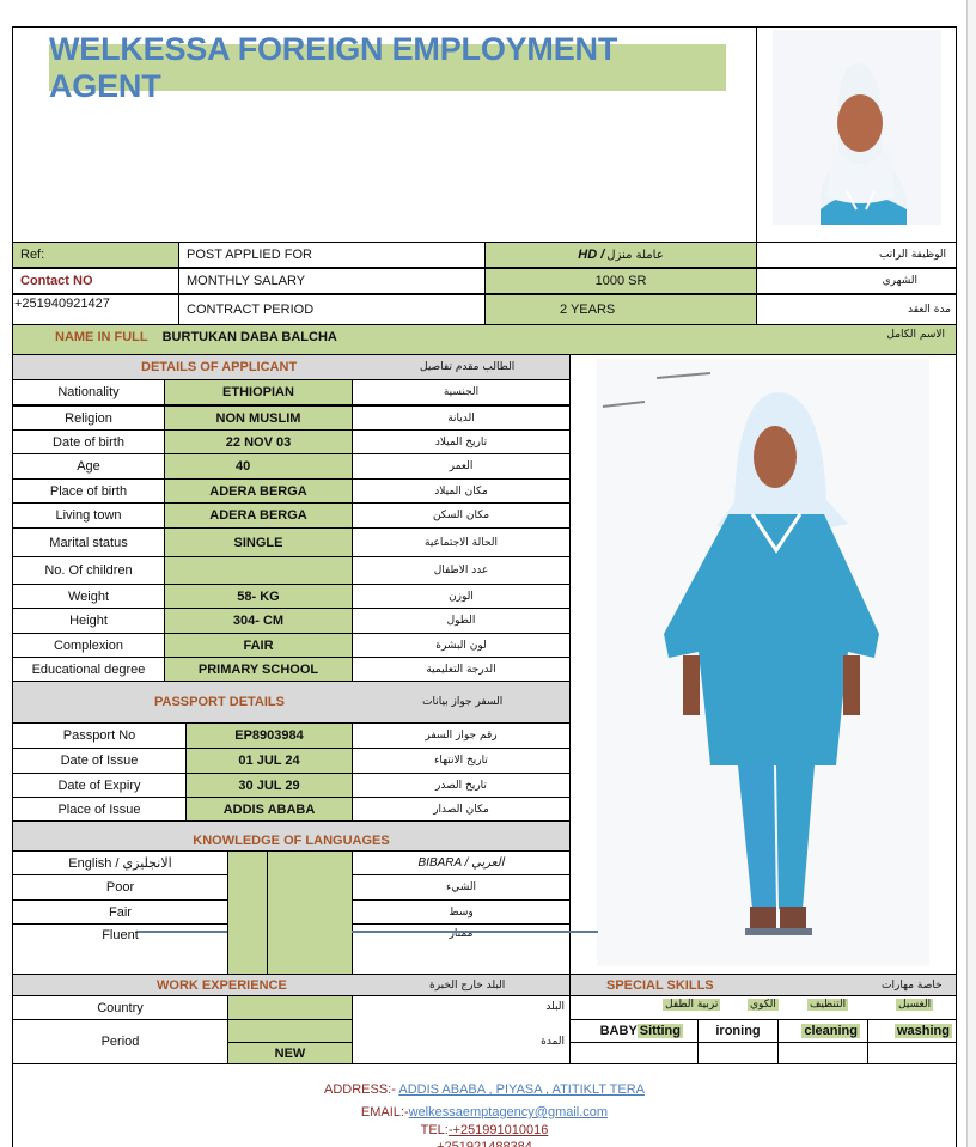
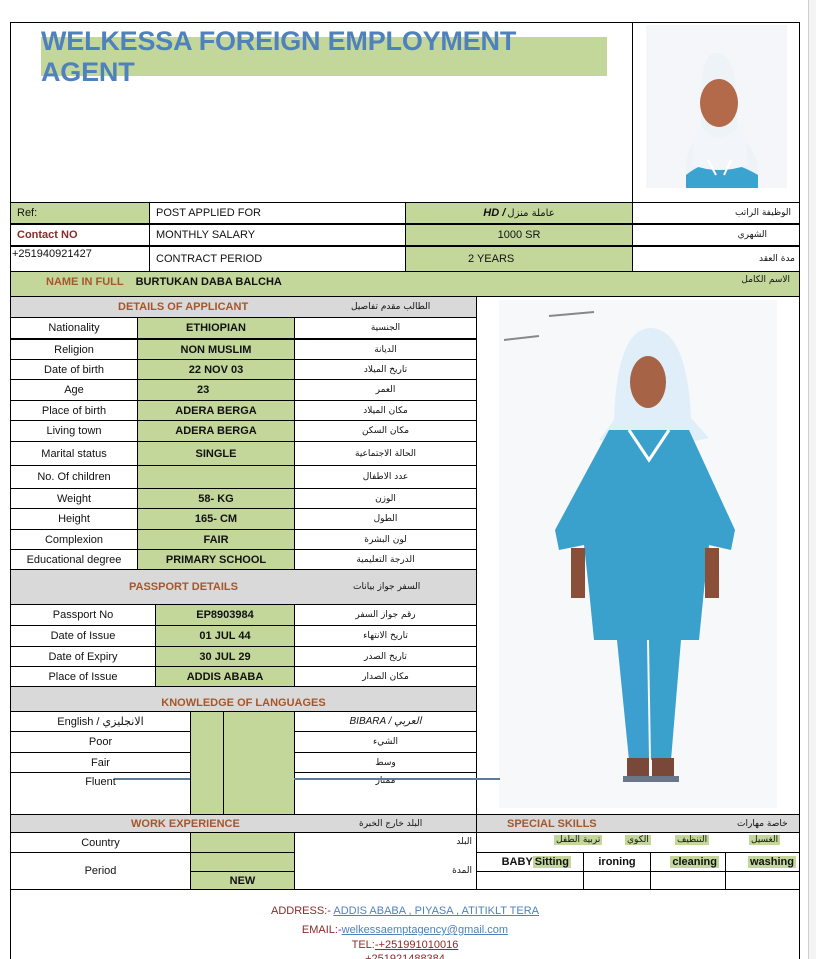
  WELKESSA FOREIGN EMPLOYMENT AGENT
  Ref:
  Contact NO
  +251940921427
  POST APPLIED FOR
  MONTHLY SALARY
  CONTRACT PERIOD
  HD /
  عاملة منزل
  1000 SR
  2 YEARS
  الوظيفة الراتب
  الشهري
  مدة العقد
  NAME IN FULL
  BURTUKAN DABA BALCHA
  الاسم الكامل
  DETAILS OF APPLICANT
  الطالب مقدم تفاصيل
  Nationality
  ETHIOPIAN
  الجنسية
  Religion
  NON MUSLIM
  الديانة
  Date of birth
  22 NOV 03
  تاريخ الميلاد
  Age
- 40
+ 23
  العمر
  Place of birth
  ADERA BERGA
  مكان الميلاد
  Living town
  ADERA BERGA
  مكان السكن
  Marital status
  SINGLE
  الحالة الاجتماعية
  No. Of children
  عدد الاطفال
  Weight
  58- KG
  الوزن
  Height
- 304- CM
+ 165- CM
  الطول
  Complexion
  FAIR
  لون البشرة
  Educational degree
  PRIMARY SCHOOL
  الدرجة التعليمية
  PASSPORT DETAILS
  السفر جواز بيانات
  Passport No
  EP8903984
  رقم جواز السفر
  Date of Issue
- 01 JUL 24
+ 01 JUL 44
  تاريخ الانتهاء
  Date of Expiry
  30 JUL 29
  تاريخ الصدر
  Place of Issue
  ADDIS ABABA
  مكان الصدار
  KNOWLEDGE OF LANGUAGES
  English / الانجليزي
  BIBARA / العربي
  Poor
  الشيء
  Fair
  وسط
  Fluent
  ممتاز
  WORK EXPERIENCE
  البلد خارج الخبرة
  Country
  Period
  NEW
  البلد
  المدة
  SPECIAL SKILLS
  خاصة مهارات
  تربية الطفل
  الكوي
  التنظيف
  الغسيل
  BABY
  Sitting
  ironing
  cleaning
  washing
  ADDRESS:- ADDIS ABABA , PIYASA , ATITIKLT TERA
  EMAIL:-welkessaemptagency@gmail.com
  TEL:-+251991010016
